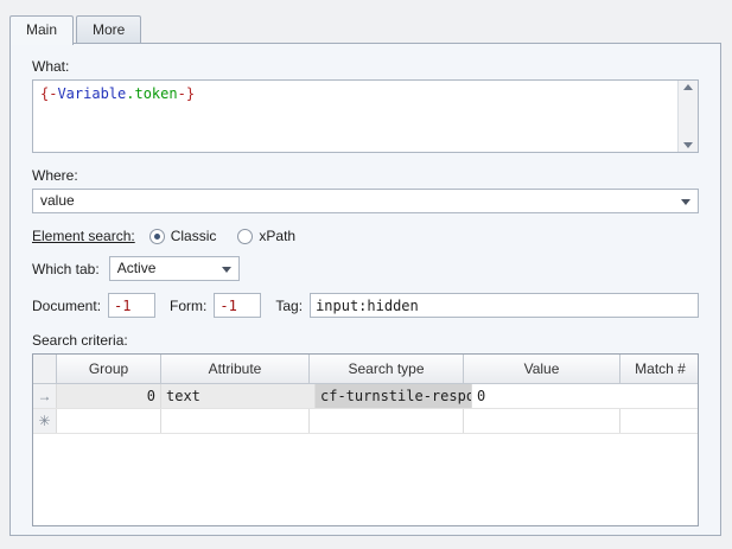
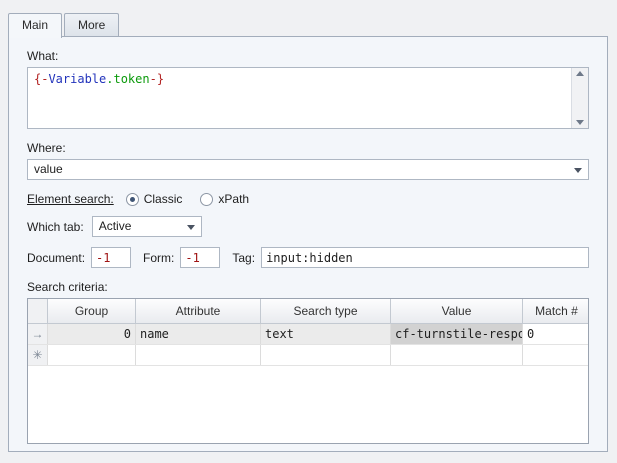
  Main
  More
  What:
  {-Variable.token-}
  Where:
  value
  Element search:
  Classic
  xPath
  Which tab:
  Active
  Document:
  -1
  Form:
  -1
  Tag:
  input:hidden
  Search criteria:
  Group
  Attribute
  Search type
  Value
  Match #
  →
  0
+ name
  text
  cf-turnstile-respo
  0
  ✳
